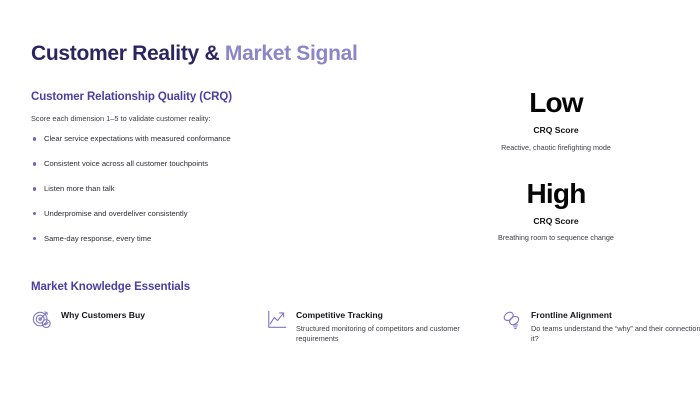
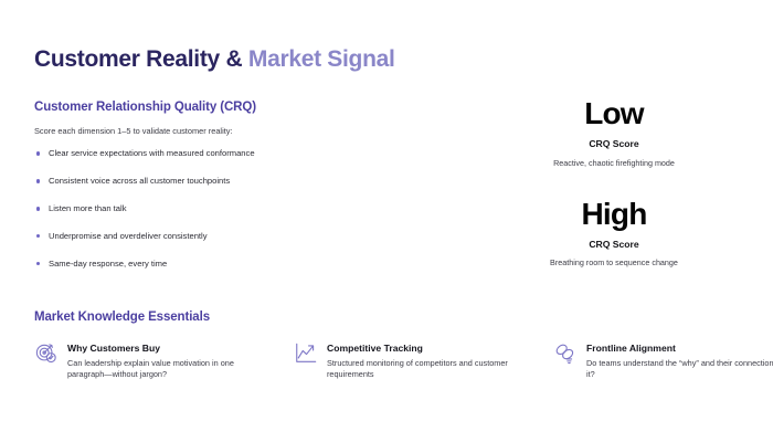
  Customer Reality & Market Signal
  Customer Relationship Quality (CRQ)
  Score each dimension 1–5 to validate customer reality:
  Clear service expectations with measured conformance
  Consistent voice across all customer touchpoints
  Listen more than talk
  Underpromise and overdeliver consistently
  Same-day response, every time
  Low
  CRQ Score
  Reactive, chaotic firefighting mode
  High
  CRQ Score
  Breathing room to sequence change
  Market Knowledge Essentials
  Why Customers Buy
+ Can leadership explain value motivation in one paragraph—without jargon?
  Competitive Tracking
  Structured monitoring of competitors and customer requirements
  Frontline Alignment
  Do teams understand the “why” and their connection it?
